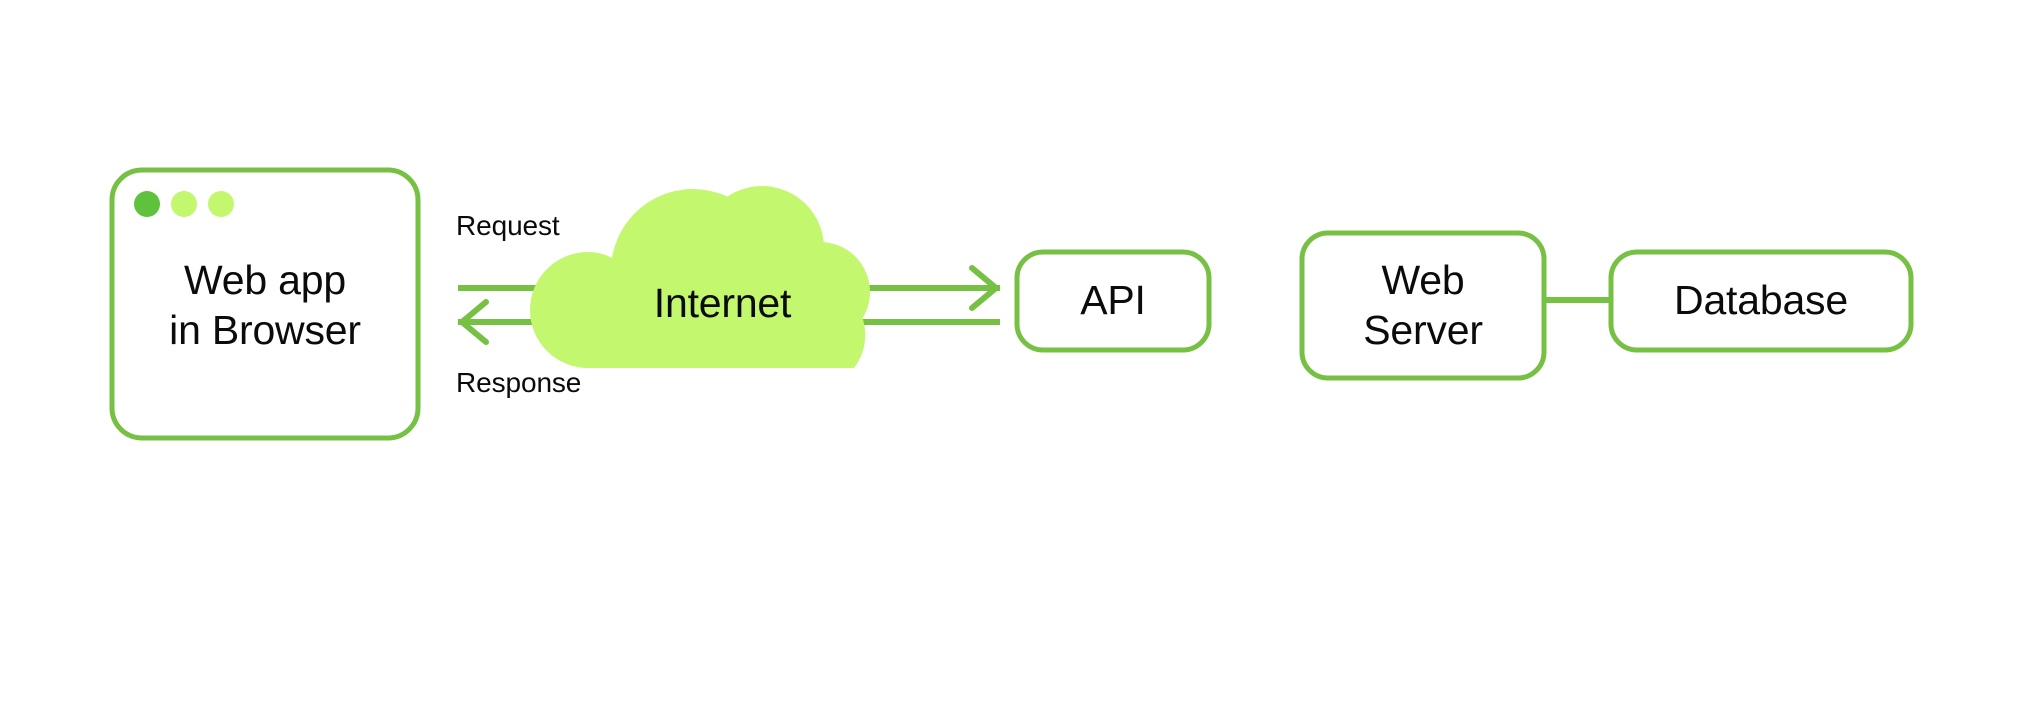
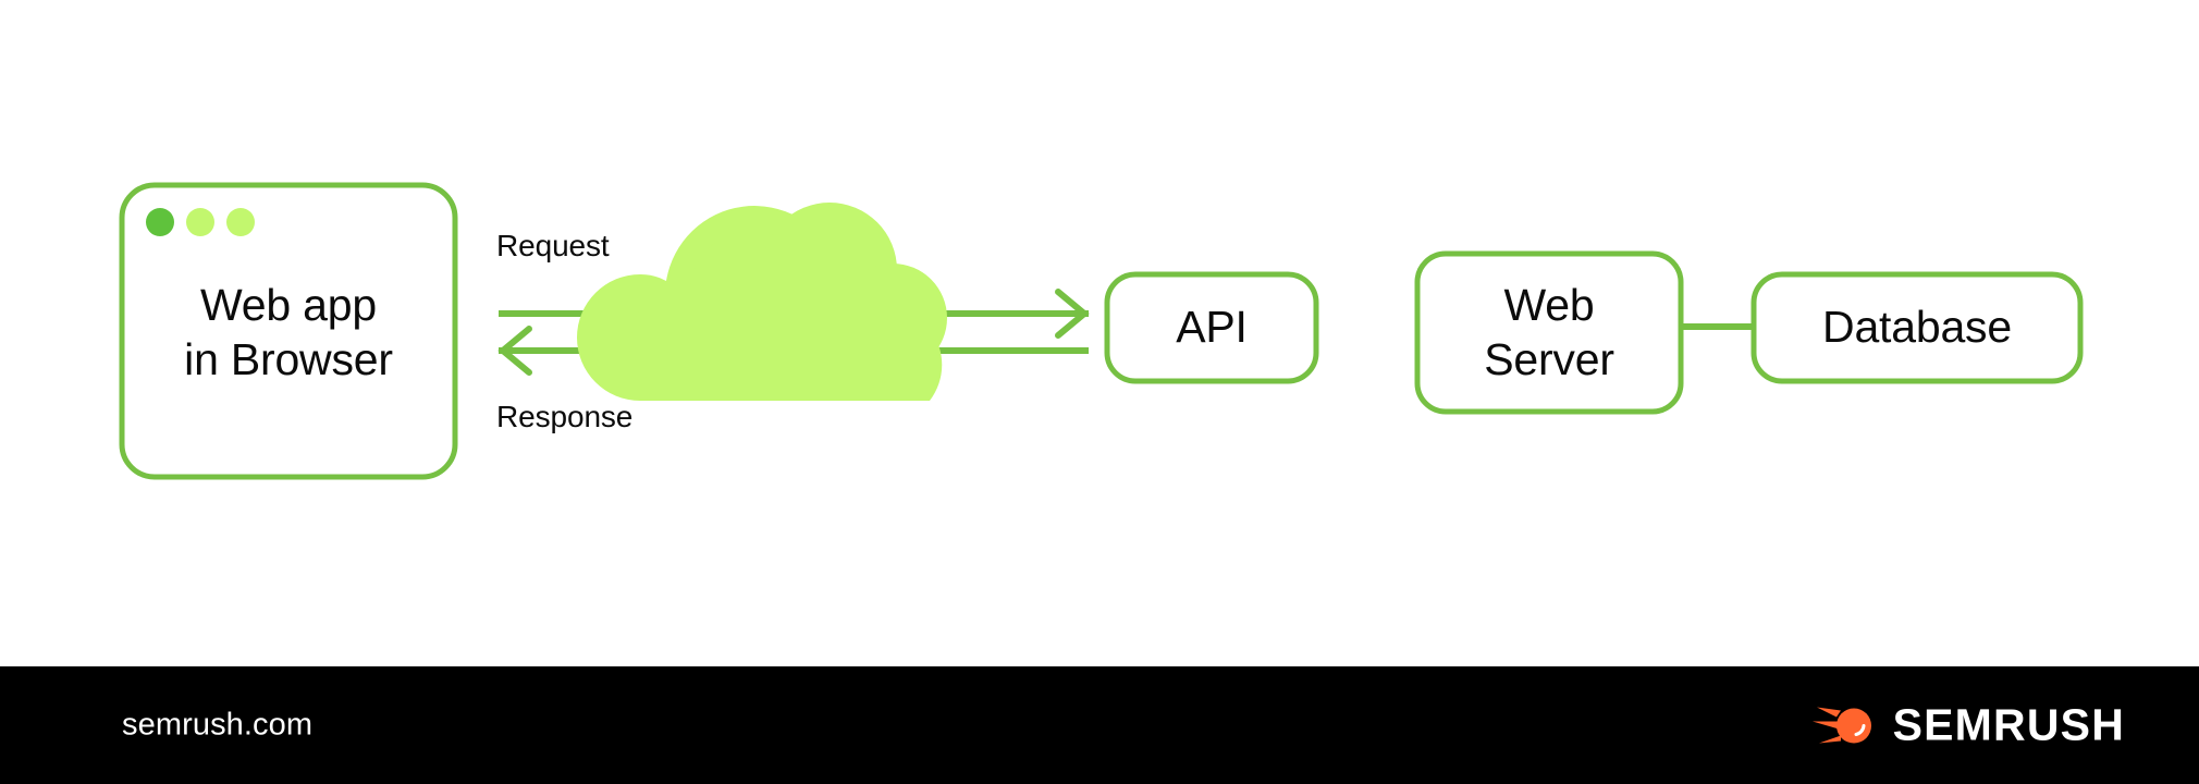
  Web app
  in Browser
- Internet
  API
  Web
  Server
  Database
  Request
  Response
+ semrush.com
+ SEMRUSH
